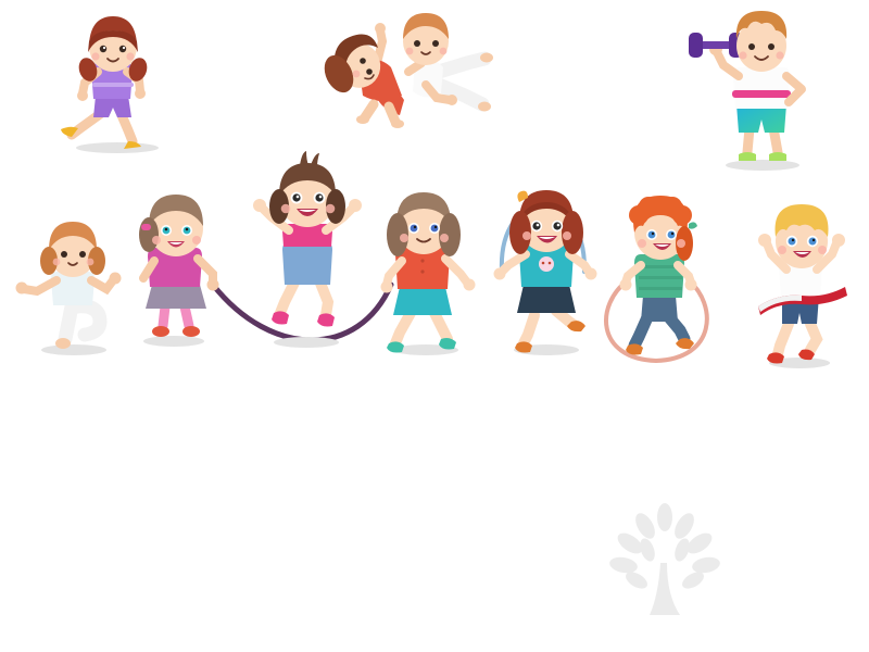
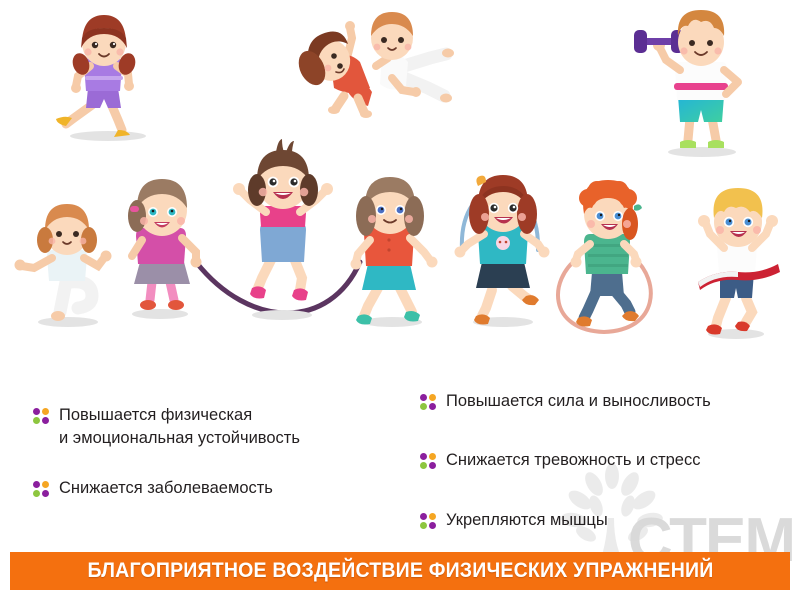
+ СТЕМ
+ Повышается физическая
+ и эмоциональная устойчивость
+ Снижается заболеваемость
+ Повышается сила и выносливость
+ Снижается тревожность и стресс
+ Укрепляются мышцы
+ БЛАГОПРИЯТНОЕ ВОЗДЕЙСТВИЕ ФИЗИЧЕСКИХ УПРАЖНЕНИЙ
